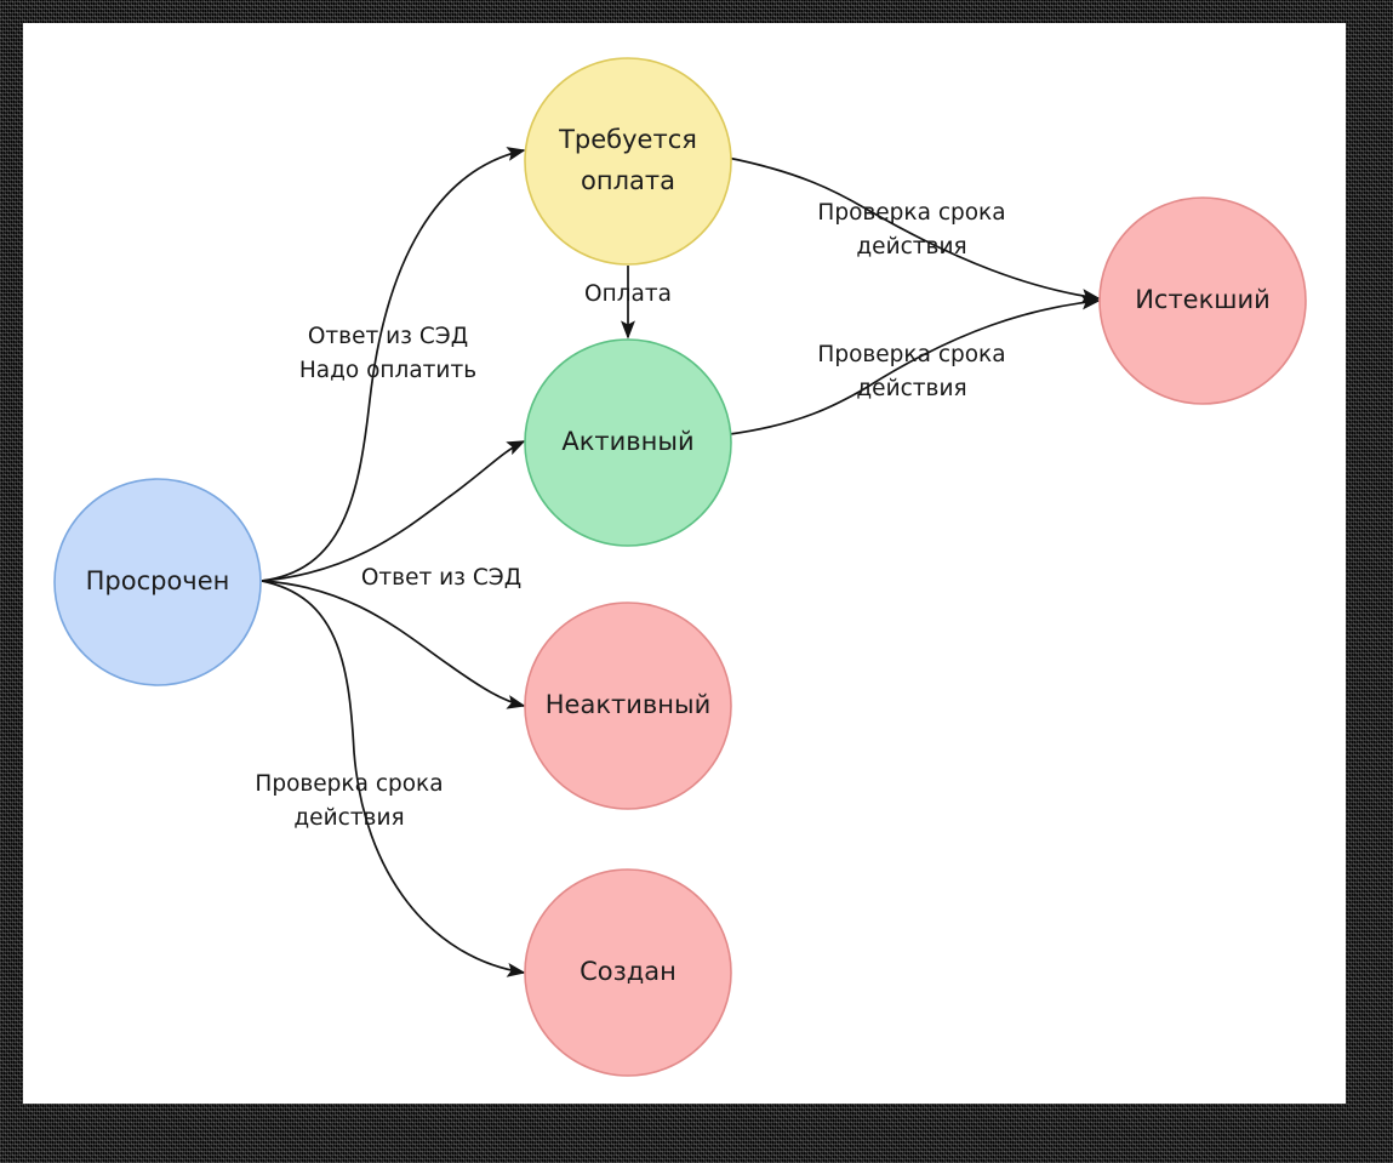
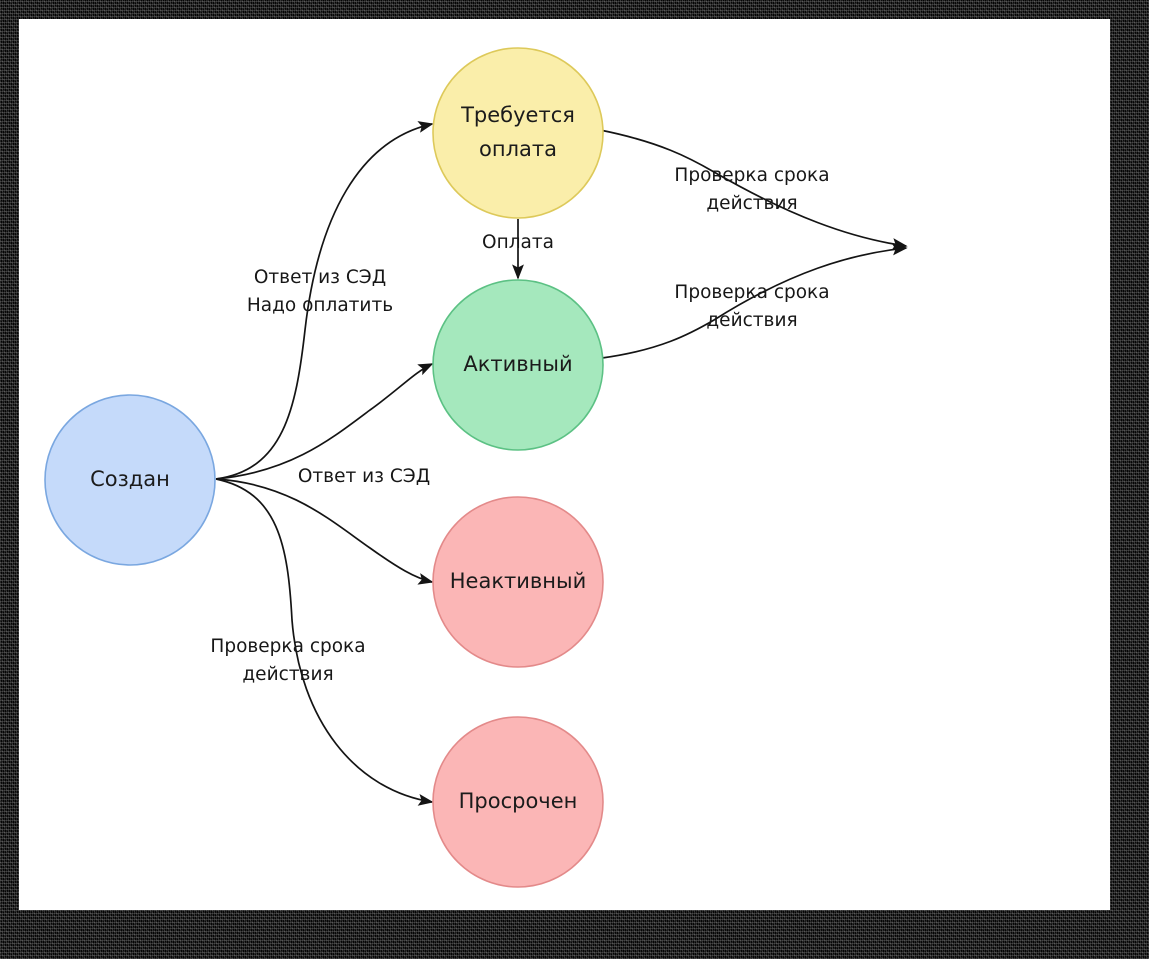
- Просрочен
+ Создан
  Требуется
  оплата
  Активный
- Истекший
  Неактивный
- Создан
+ Просрочен
  Ответ из СЭД
  Надо оплатить
  Ответ из СЭД
  Проверка срока
  действия
  Оплата
  Проверка срока
  действия
  Проверка срока
  действия
